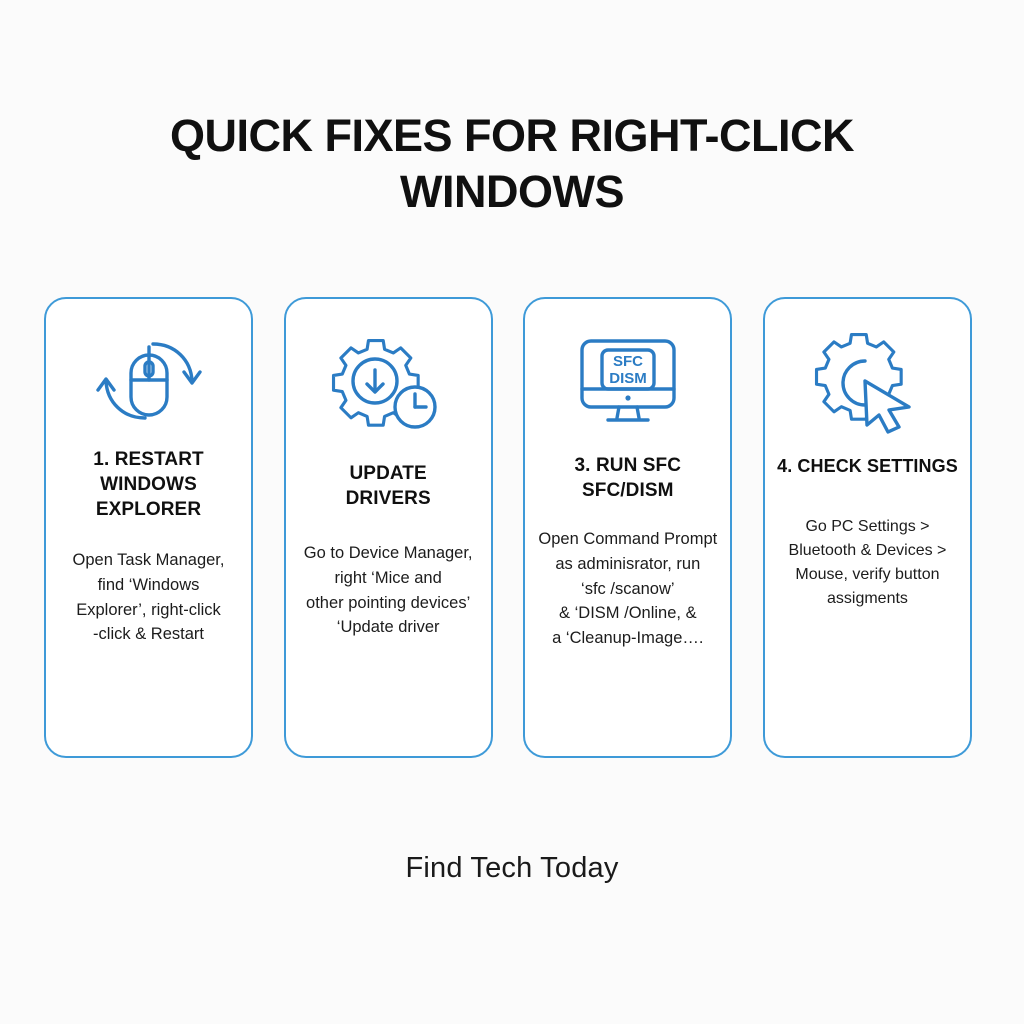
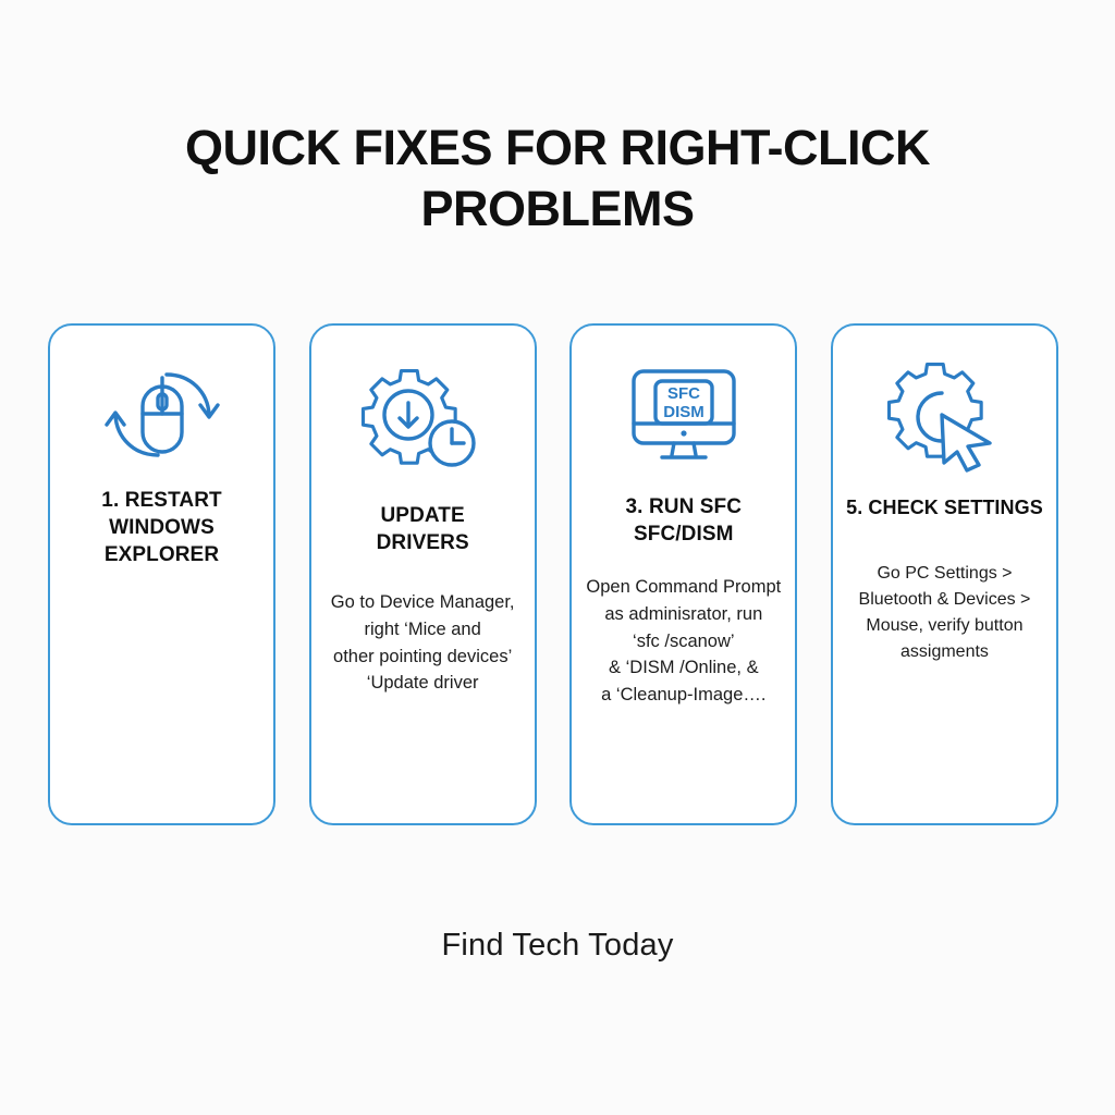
- QUICK FIXES FOR RIGHT-CLICK WINDOWS
+ QUICK FIXES FOR RIGHT-CLICK PROBLEMS
  1. RESTART
  WINDOWS
  EXPLORER
- Open Task Manager,
- find ‘Windows
- Explorer’, right-click
- -click & Restart
  UPDATE
  DRIVERS
  Go to Device Manager,
  right ‘Mice and
  other pointing devices’
  ‘Update driver
  SFC
  DISM
  3. RUN SFC
  SFC/DISM
  Open Command Prompt
  as adminisrator, run
  ‘sfc /scanow’
  & ‘DISM /Online, &
  a ‘Cleanup-Image….
- 4. CHECK SETTINGS
+ 5. CHECK SETTINGS
  Go PC Settings >
  Bluetooth & Devices >
  Mouse, verify button
  assigments
  Find Tech Today
